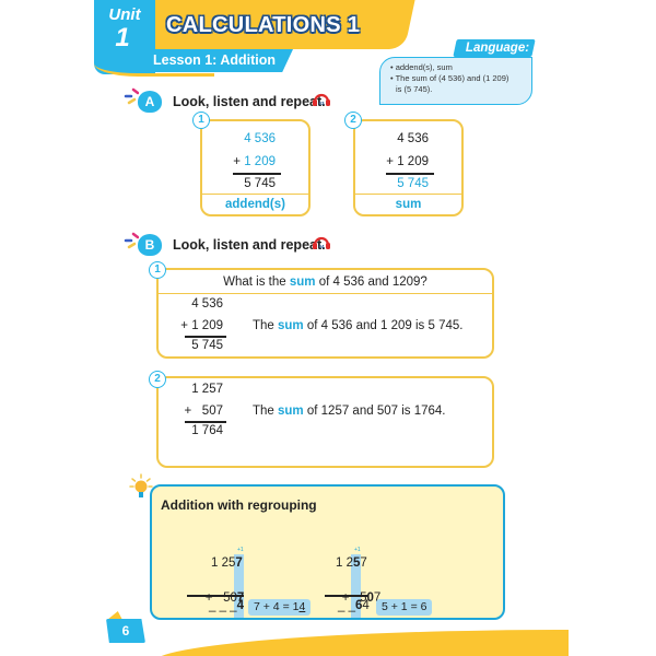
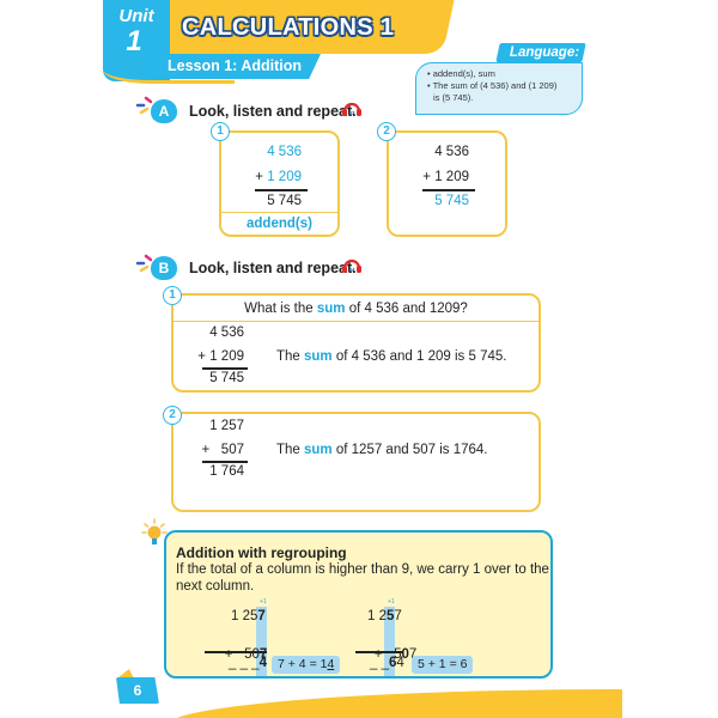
  Unit
  1
  CALCULATIONS 1
  Lesson 1: Addition
  • addend(s), sum
  • The sum of (4 536) and (1 209)
  is (5 745).
  Language:
  A
  Look, listen and repet.
  4 536
  + 1 209
  5 745
  addend(s)
  1
  4 536
  + 1 209
  5 745
- sum
  2
  B
  Look, listen and repet.
  What is the sum of 4 536 and 1209?
  4 536
  + 1 209
  5 745
  The sum of 4 536 and 1 209 is 5 745.
  1
  1 257
  + 507
  1 764
  The sum of 1257 and 507 is 1764.
  2
  Addition with regrouping
+ If the total of a column is higher than 9, we carry 1 over to the next column.
  1 257
  + 507
  _ _ _4
  7 + 4 = 14
  1 257
  + 507
  _ _64
  5 + 1 = 6
  6
